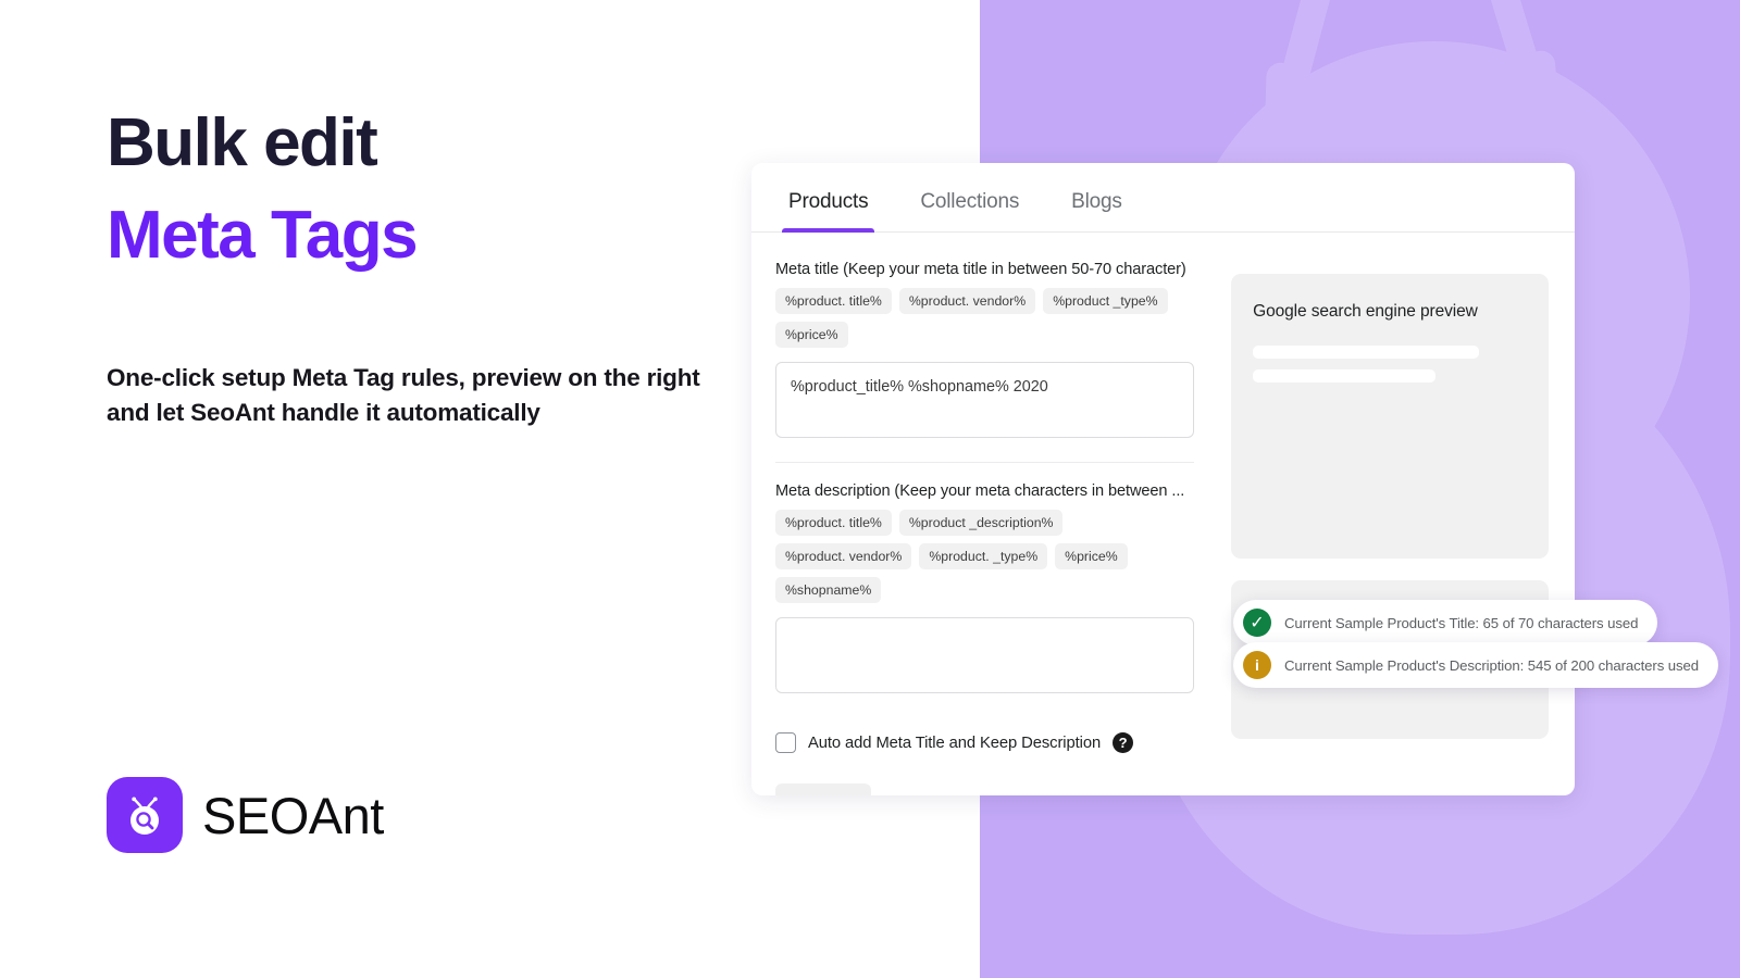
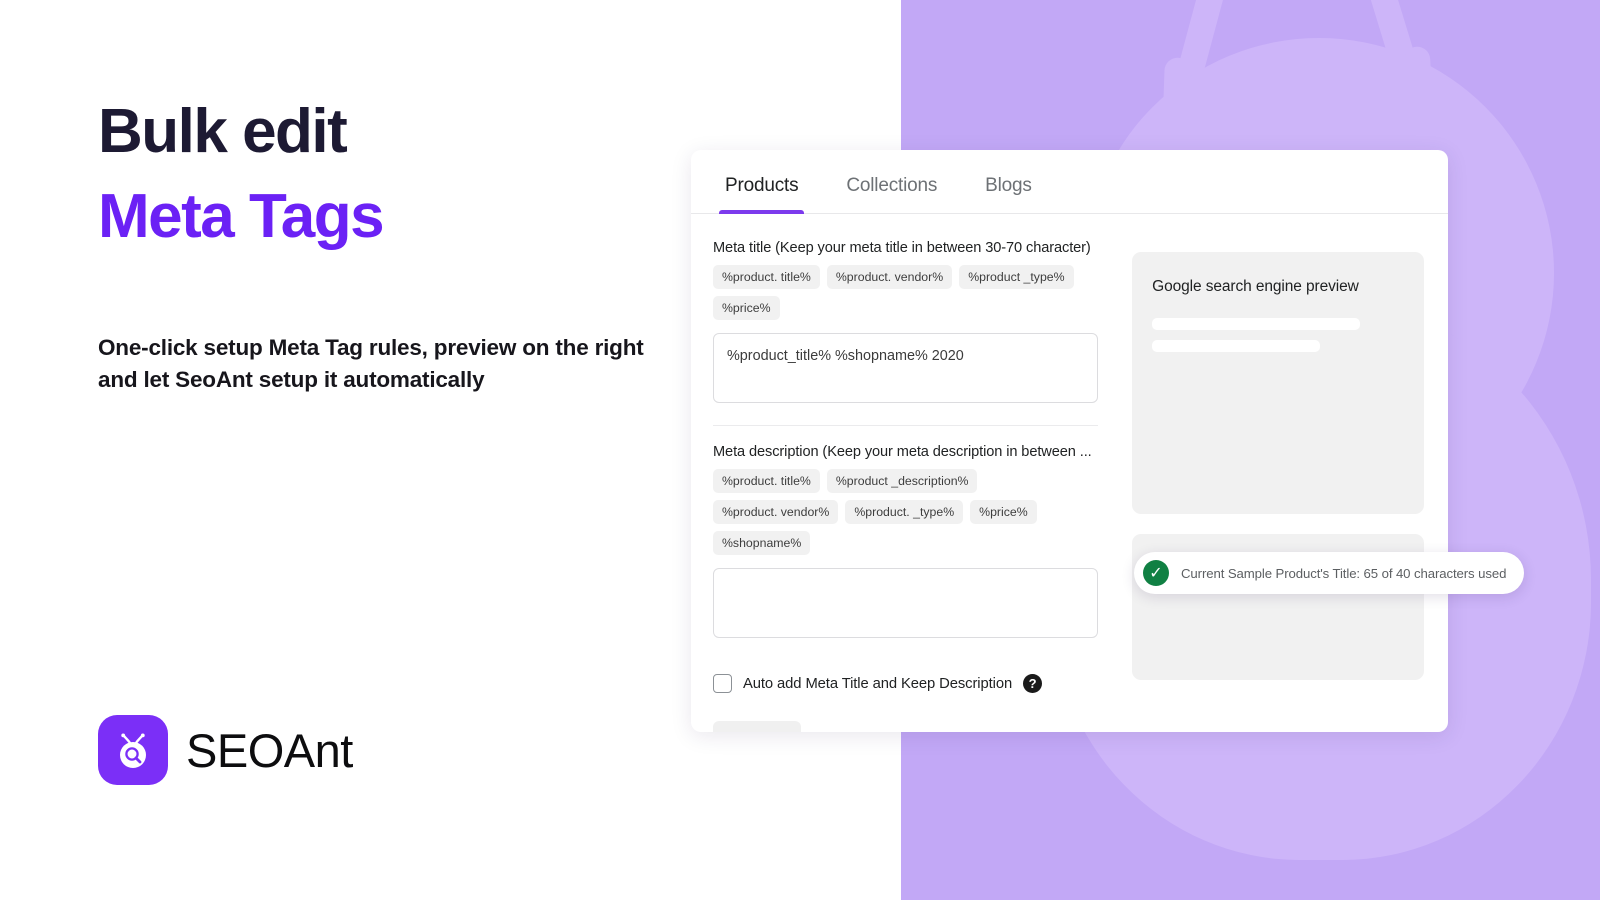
  Bulk edit
  Meta Tags
- One-click setup Meta Tag rules, preview on the right and let SeoAnt handle it automatically
+ One-click setup Meta Tag rules, preview on the right and let SeoAnt setup it automatically
  SEOAnt
  Products
  Collections
  Blogs
- Meta title (Keep your meta title in between 50-70 character)
+ Meta title (Keep your meta title in between 30-70 character)
  %product. title%
  %product. vendor%
  %product _type%
  %price%
  %product_title% %shopname% 2020
- Meta description (Keep your meta characters in between ...
+ Meta description (Keep your meta description in between ...
  %product. title%
  %product _description%
  %product. vendor%
  %product. _type%
  %price%
  %shopname%
  Auto add Meta Title and Keep Description
  ?
  Google search engine preview
  ✓
- Current Sample Product's Title: 65 of 70 characters used
+ Current Sample Product's Title: 65 of 40 characters used
- i
- Current Sample Product's Description: 545 of 200 characters used
